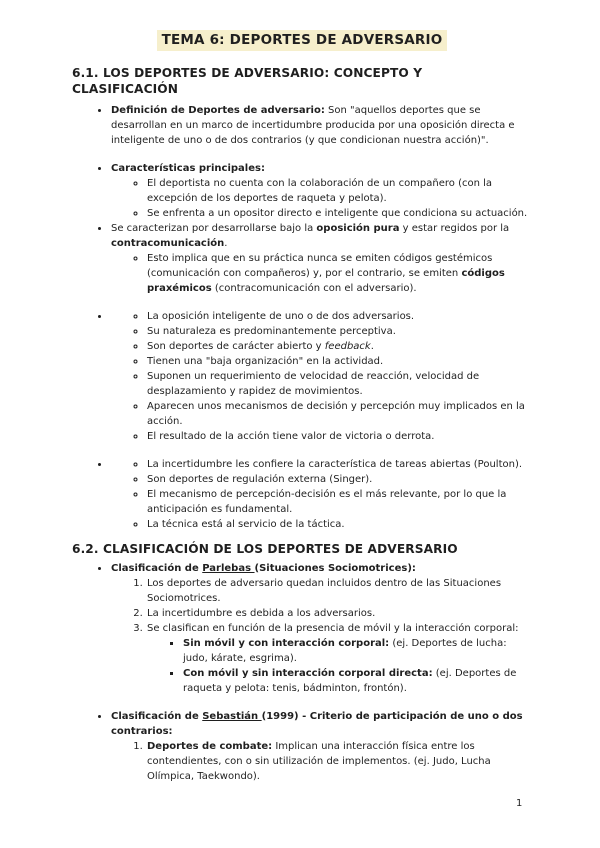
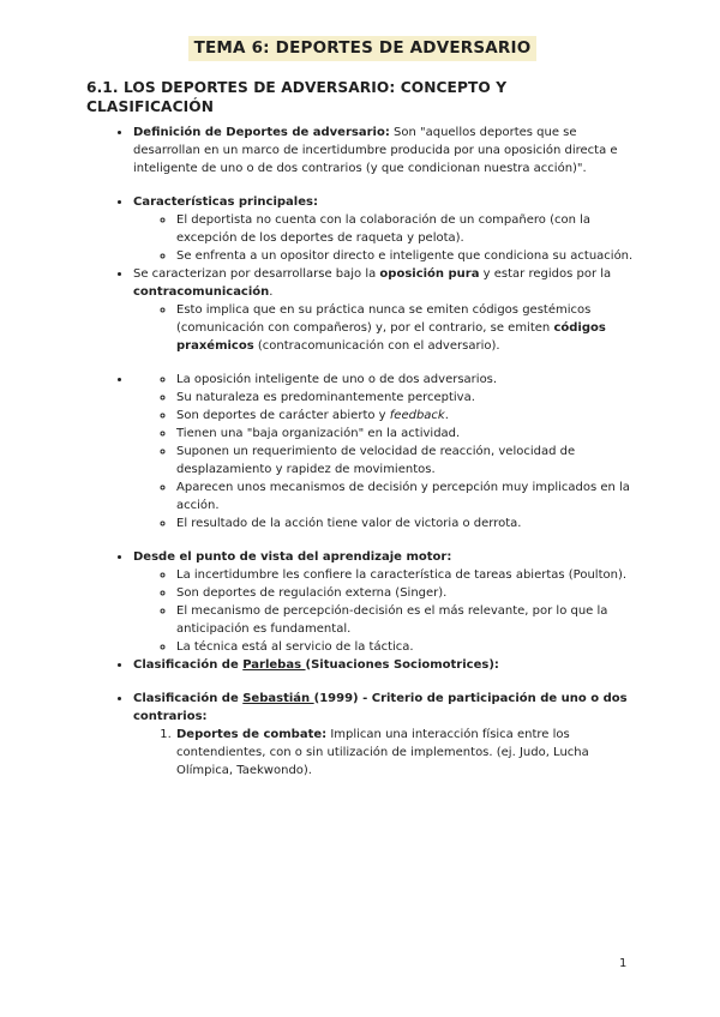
  TEMA 6: DEPORTES DE ADVERSARIO
  6.1. LOS DEPORTES DE ADVERSARIO: CONCEPTO Y CLASIFICACIÓN
  Definición de Deportes de adversario: Son "aquellos deportes que se desarrollan en un marco de incertidumbre producida por una oposición directa e inteligente de uno o de dos contrarios (y que condicionan nuestra acción)".
  Características principales:
  El deportista no cuenta con la colaboración de un compañero (con la excepción de los deportes de raqueta y pelota).
  Se enfrenta a un opositor directo e inteligente que condiciona su actuación.
  Se caracterizan por desarrollarse bajo la oposición pura y estar regidos por la contracomunicación.
  Esto implica que en su práctica nunca se emiten códigos gestémicos (comunicación con compañeros) y, por el contrario, se emiten códigos praxémicos (contracomunicación con el adversario).
  La oposición inteligente de uno o de dos adversarios.
  Su naturaleza es predominantemente perceptiva.
  Son deportes de carácter abierto y feedback.
  Tienen una "baja organización" en la actividad.
  Suponen un requerimiento de velocidad de reacción, velocidad de desplazamiento y rapidez de movimientos.
  Aparecen unos mecanismos de decisión y percepción muy implicados en la acción.
  El resultado de la acción tiene valor de victoria o derrota.
+ Desde el punto de vista del aprendizaje motor:
  La incertidumbre les confiere la característica de tareas abiertas (Poulton).
  Son deportes de regulación externa (Singer).
  El mecanismo de percepción-decisión es el más relevante, por lo que la anticipación es fundamental.
  La técnica está al servicio de la táctica.
- 6.2. CLASIFICACIÓN DE LOS DEPORTES DE ADVERSARIO
  Clasificación de Parlebas (Situaciones Sociomotrices):
- Los deportes de adversario quedan incluidos dentro de las Situaciones Sociomotrices.
- La incertidumbre es debida a los adversarios.
- Se clasifican en función de la presencia de móvil y la interacción corporal:
- Sin móvil y con interacción corporal: (ej. Deportes de lucha: judo, kárate, esgrima).
- Con móvil y sin interacción corporal directa: (ej. Deportes de raqueta y pelota: tenis, bádminton, frontón).
  Clasificación de Sebastián (1999) - Criterio de participación de uno o dos contrarios:
  Deportes de combate: Implican una interacción física entre los contendientes, con o sin utilización de implementos. (ej. Judo, Lucha Olímpica, Taekwondo).
  1
